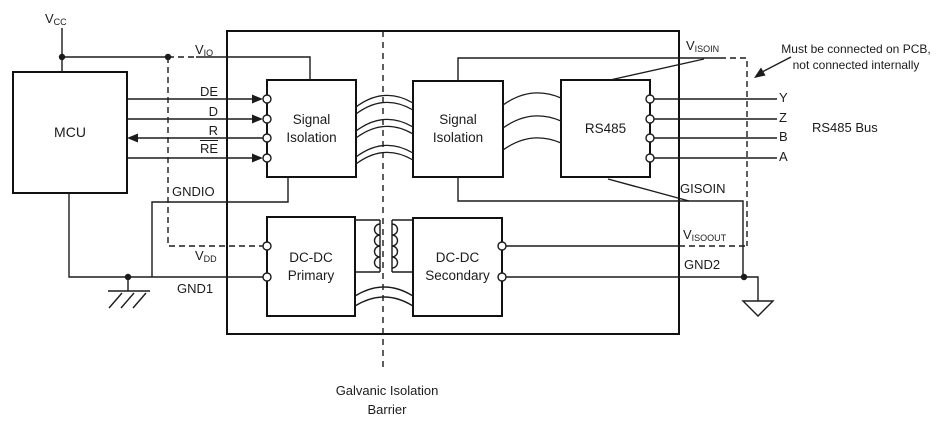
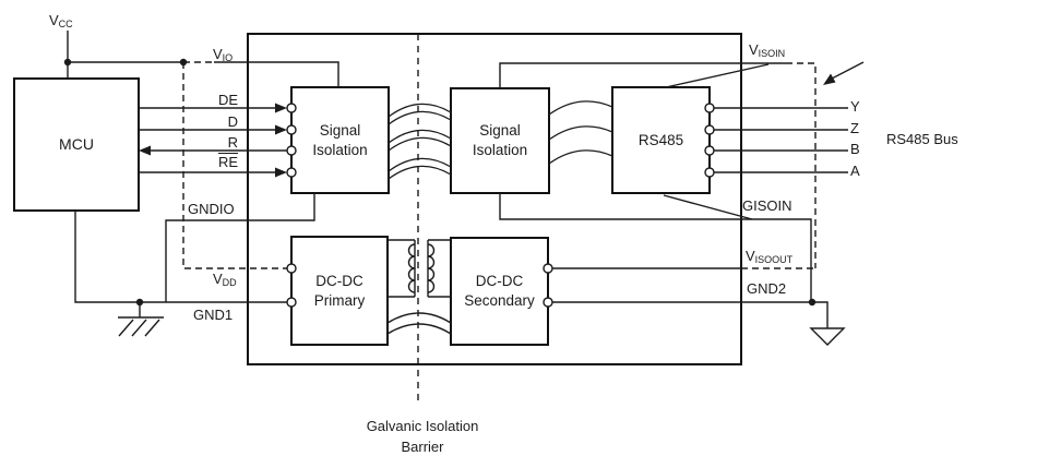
  VCC
  VIO
  VDD
  VISOIN
  VISOOUT
  GNDIO
  GND1
  GISOIN
  GND2
  DE
  D
  R
  RE
  Y
  Z
  B
  A
  RS485 Bus
  MCU
  Signal
  Isolation
  Signal
  Isolation
  RS485
  DC-DC
  Primary
  DC-DC
  Secondary
- Must be connected on PCB,
- not connected internally
  Galvanic Isolation
  Barrier
